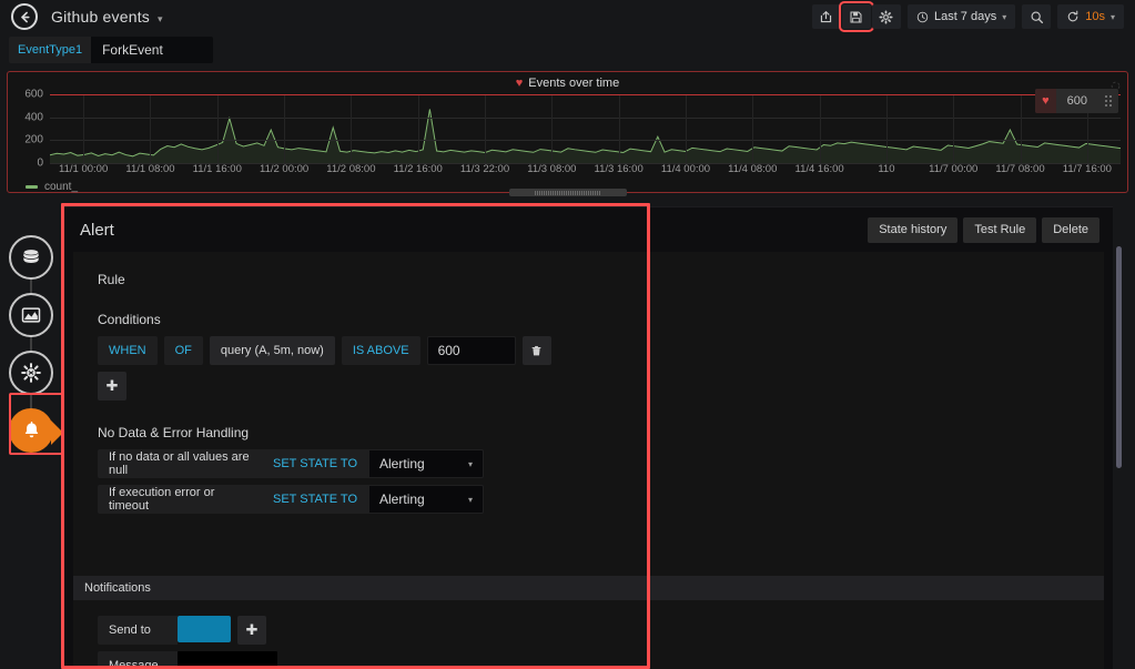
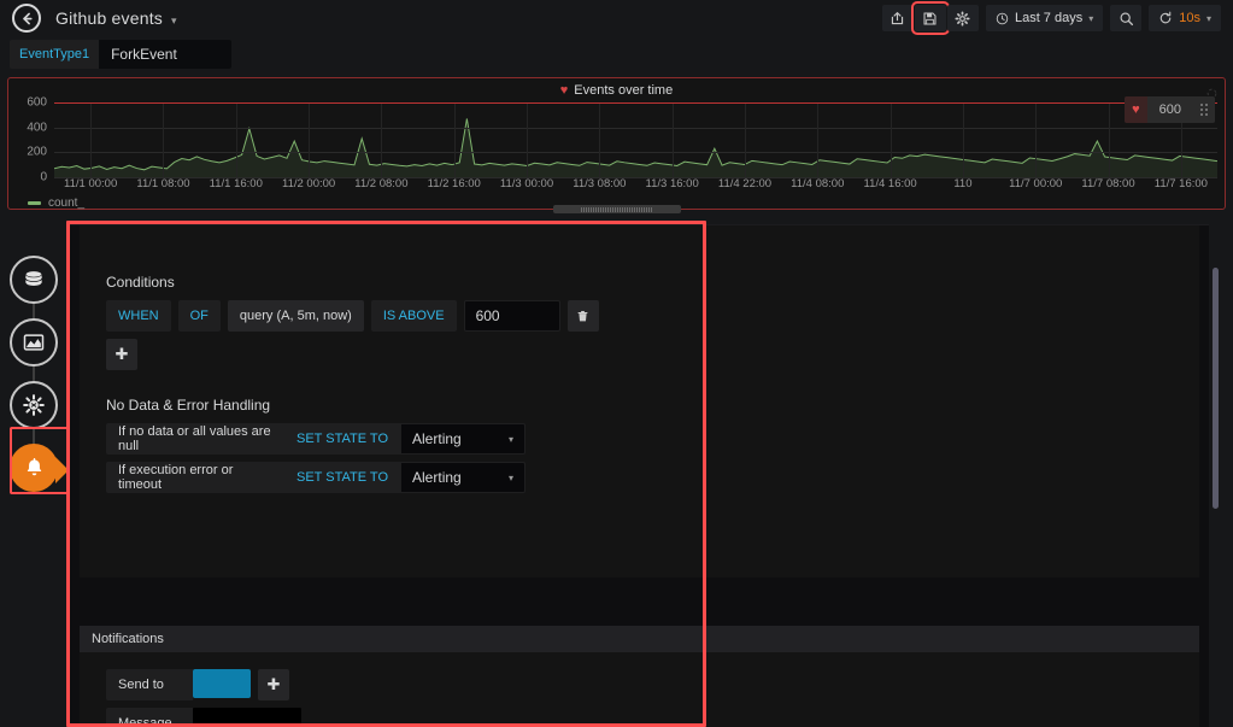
  Github events
  ▾
  Last 7 days
  ▾
  10s
  ▾
  EventType1
  ForkEvent
  ♥
  Events over time
  600
  400
  200
  0
  11/1 00:00
  11/1 08:00
  11/1 16:00
  11/2 00:00
  11/2 08:00
  11/2 16:00
- 11/3 22:00
+ 11/3 00:00
  11/3 08:00
  11/3 16:00
- 11/4 00:00
+ 11/4 22:00
  11/4 08:00
  11/4 16:00
  110
  11/7 00:00
  11/7 08:00
  11/7 16:00
  count_
  ♥
  600
- Alert
- State history
- Test Rule
- Delete
- Rule
  Conditions
  WHEN
  OF
  query (A, 5m, now)
  IS ABOVE
  600
  ✚
  No Data & Error Handling
  If no data or all values are null
  SET STATE TO
  Alerting
  ▾
  If execution error or timeout
  SET STATE TO
  Alerting
  ▾
  Notifications
  Send to
  ✚
  Message
